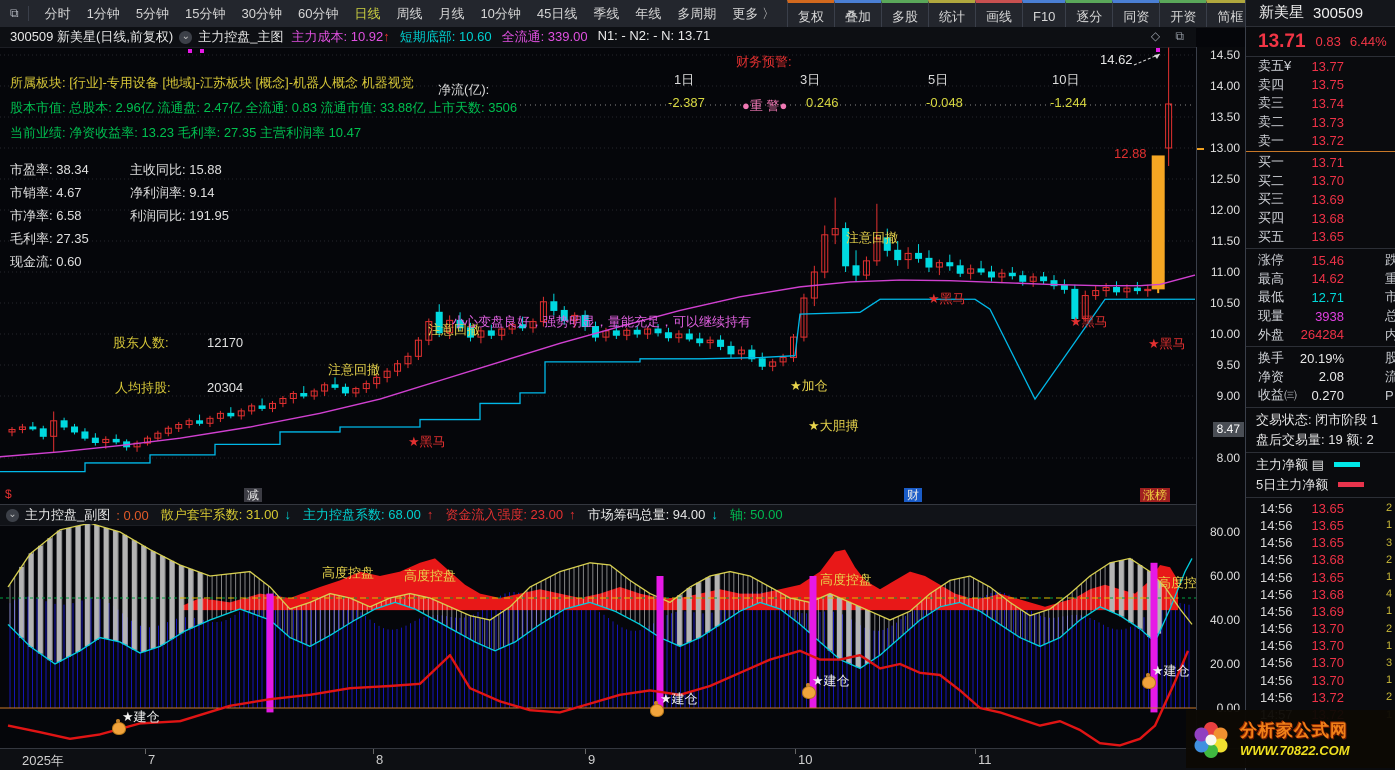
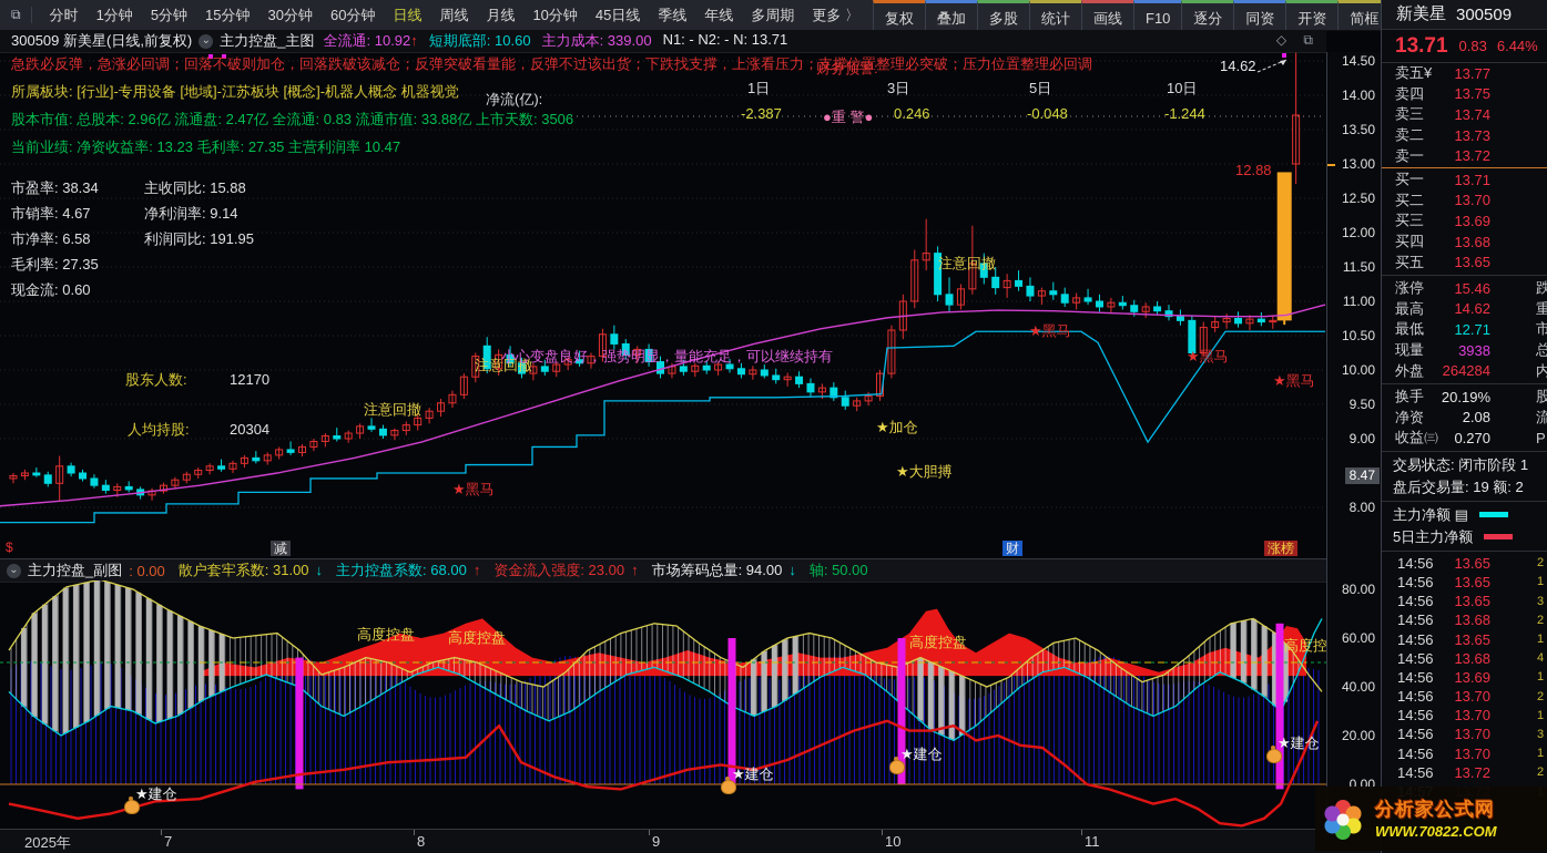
  ⧉
  分时
  1分钟
  5分钟
  15分钟
  30分钟
  60分钟
  日线
  周线
  月线
  10分钟
  45日线
  季线
  年线
  多周期
  更多 〉
  复权
  叠加
  多股
  统计
  画线
  F10
  逐分
  同资
  开资
  简框
  300509 新美星(日线,前复权)
  ⌄
  主力控盘_主图
- 主力成本: 10.92↑
+ 全流通: 10.92↑
  短期底部: 10.60
- 全流通: 339.00
+ 主力成本: 339.00
  N1: - N2: - N: 13.71
  ◇ ⧉
+ 急跌必反弹，急涨必回调；回落不破则加仓，回落跌破该减仓；反弹突破看量能，反弹不过该出货；下跌找支撑，上涨看压力；支撑位置整理必突破；压力位置整理必回调
  所属板块: [行业]-专用设备 [地域]-江苏板块 [概念]-机器人概念 机器视觉
  股本市值: 总股本: 2.96亿 流通盘: 2.47亿 全流通: 0.83 流通市值: 33.88亿 上市天数: 3506
  当前业绩: 净资收益率: 13.23 毛利率: 27.35 主营利润率 10.47
  财务预警:
  净流(亿):
  1日
  3日
  5日
  10日
  -2.387
  0.246
  -0.048
  -1.244
  ●重 警●
  市盈率: 38.34
  市销率: 4.67
  市净率: 6.58
  毛利率: 27.35
  现金流: 0.60
  主收同比: 15.88
  净利润率: 9.14
  利润同比: 191.95
  股东人数:
  12170
  人均持股:
  20304
  注意回撤
  注意回撤
  小心变盘良好，强势明显，量能充足，可以继续持有
  注意回撤
  ★黑马
  ★黑马
  ★黑马
  ★黑马
  ★加仓
  ★大胆搏
  12.88
  14.62
  $
  减
  财
  涨榜
  14.50
  14.00
  13.50
  13.00
  12.50
  12.00
  11.50
  11.00
  10.50
  10.00
  9.50
  9.00
  8.00
  8.47
  ⌄
  主力控盘_副图
  : 0.00
  散户套牢系数: 31.00 ↓
  主力控盘系数: 68.00 ↑
  资金流入强度: 23.00 ↑
  市场筹码总量: 94.00 ↓
  轴: 50.00
  高度控盘
  高度控盘
  高度控盘
  高度控
  ★建仓
  ★建仓
  ★建仓
  ★建仓
  80.00
  60.00
  40.00
  20.00
  0.00
  2025年
  7
  8
  9
  10
  11
  新美星
  300509
  13.71
  0.83
  6.44%
  卖五¥
  13.77
  卖四
  13.75
  卖三
  13.74
  卖二
  13.73
  卖一
  13.72
  买一
  13.71
  买二
  13.70
  买三
  13.69
  买四
  13.68
  买五
  13.65
  涨停
  15.46
  跌
  最高
  14.62
  重
  最低
  12.71
  市
  现量
  3938
  总
  外盘
  264284
  内
  换手
  20.19%
  股
  净资
  2.08
  流
  收益㈢
  0.270
  P
  交易状态: 闭市阶段 1
  盘后交易量: 19 额: 2
  主力净额 ▤
  5日主力净额
  14:56
  13.65
  2
  14:56
  13.65
  1
  14:56
  13.65
  3
  14:56
  13.68
  2
  14:56
  13.65
  1
  14:56
  13.68
  4
  14:56
  13.69
  1
  14:56
  13.70
  2
  14:56
  13.70
  1
  14:56
  13.70
  3
  14:56
  13.70
  1
  14:56
  13.72
  2
  分析家公式网
  WWW.70822.COM
